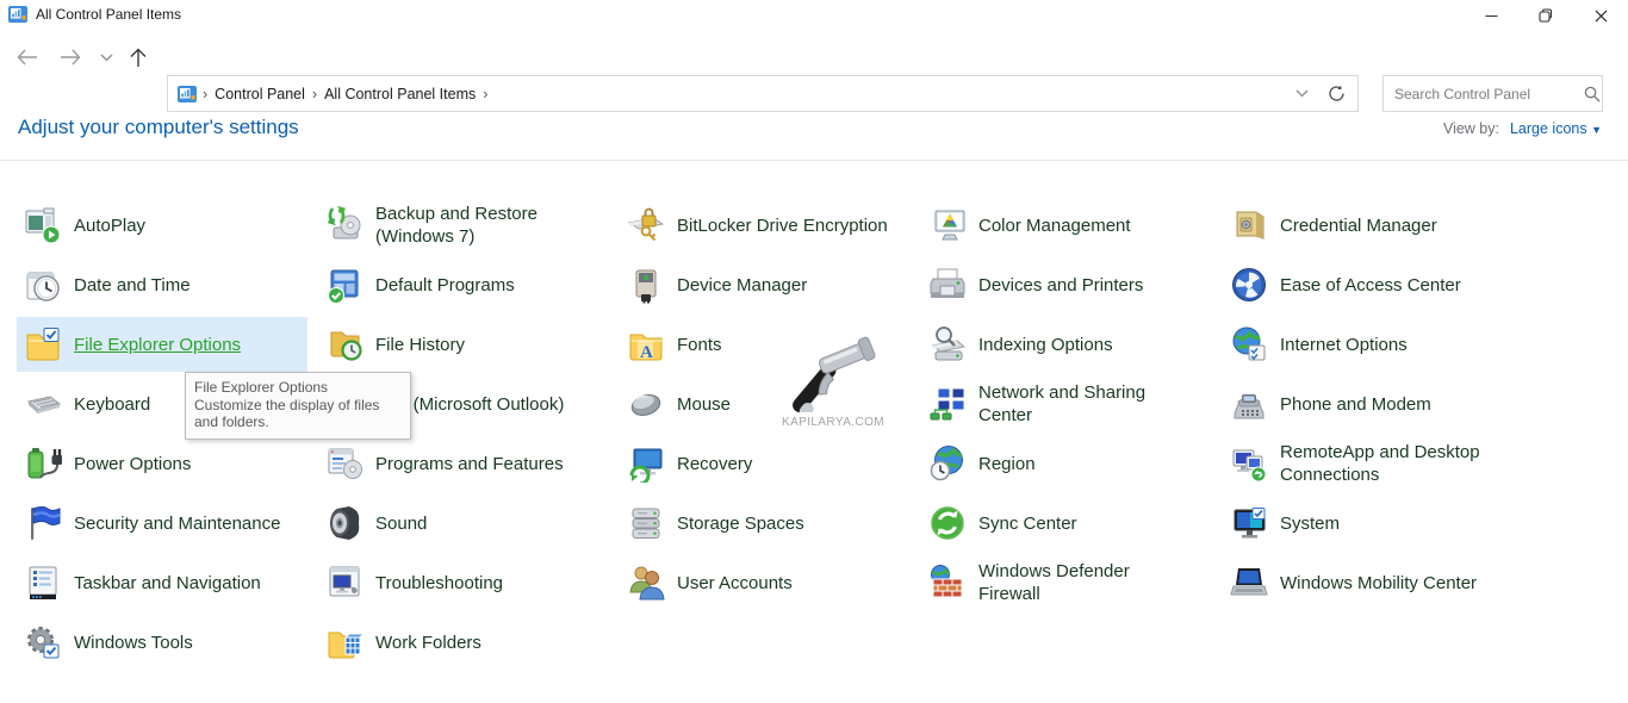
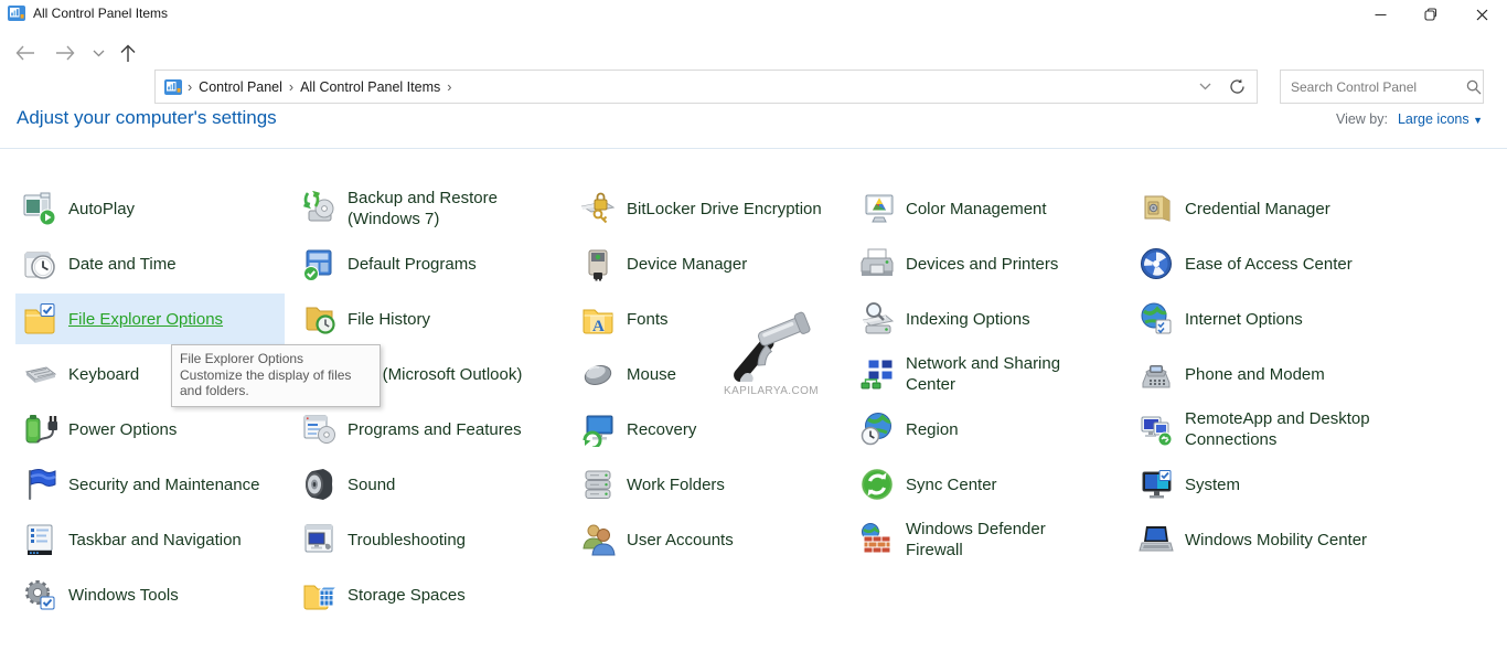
  All Control Panel Items
  ›
  Control Panel
  ›
  All Control Panel Items
  ›
  Search Control Panel
  Adjust your computer's settings
  View by:
  Large icons ▼
  AutoPlay
  Backup and Restore
  (Windows 7)
  BitLocker Drive Encryption
  Color Management
  Credential Manager
  Date and Time
  Default Programs
  Device Manager
  Devices and Printers
  Ease of Access Center
  File Explorer Options
  File History
  A
  Fonts
  Indexing Options
  Internet Options
  Keyboard
  (Microsoft Outlook)
  Mouse
  Network and Sharing
  Center
  Phone and Modem
  Power Options
  Programs and Features
  Recovery
  Region
  RemoteApp and Desktop
  Connections
  Security and Maintenance
  Sound
- Storage Spaces
+ Work Folders
  Sync Center
  System
  Taskbar and Navigation
  Troubleshooting
  User Accounts
  Windows Defender
  Firewall
  Windows Mobility Center
  Windows Tools
- Work Folders
+ Storage Spaces
  KAPILARYA.COM
  File Explorer Options
  Customize the display of files and folders.
